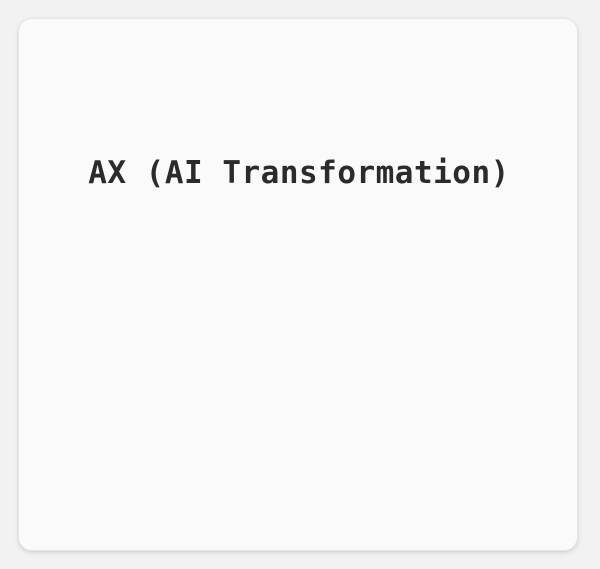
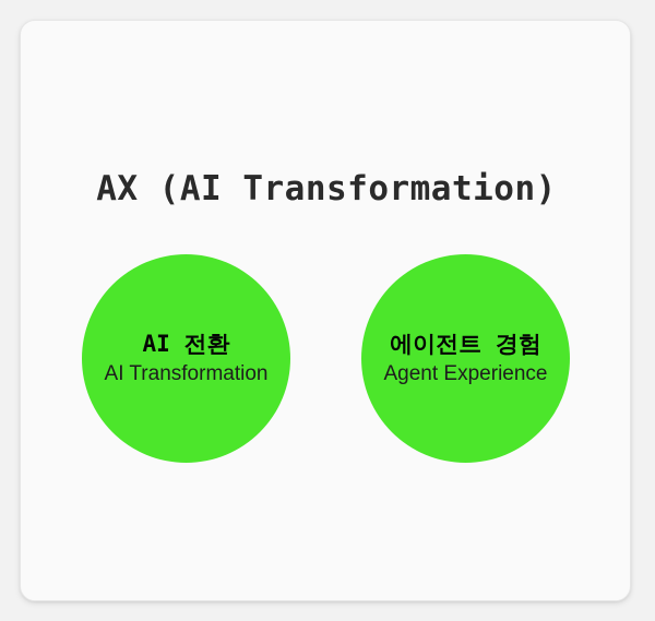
  AX (AI Transformation)
+ AI 전환
+ AI Transformation
+ 에이전트 경험
+ Agent Experience
